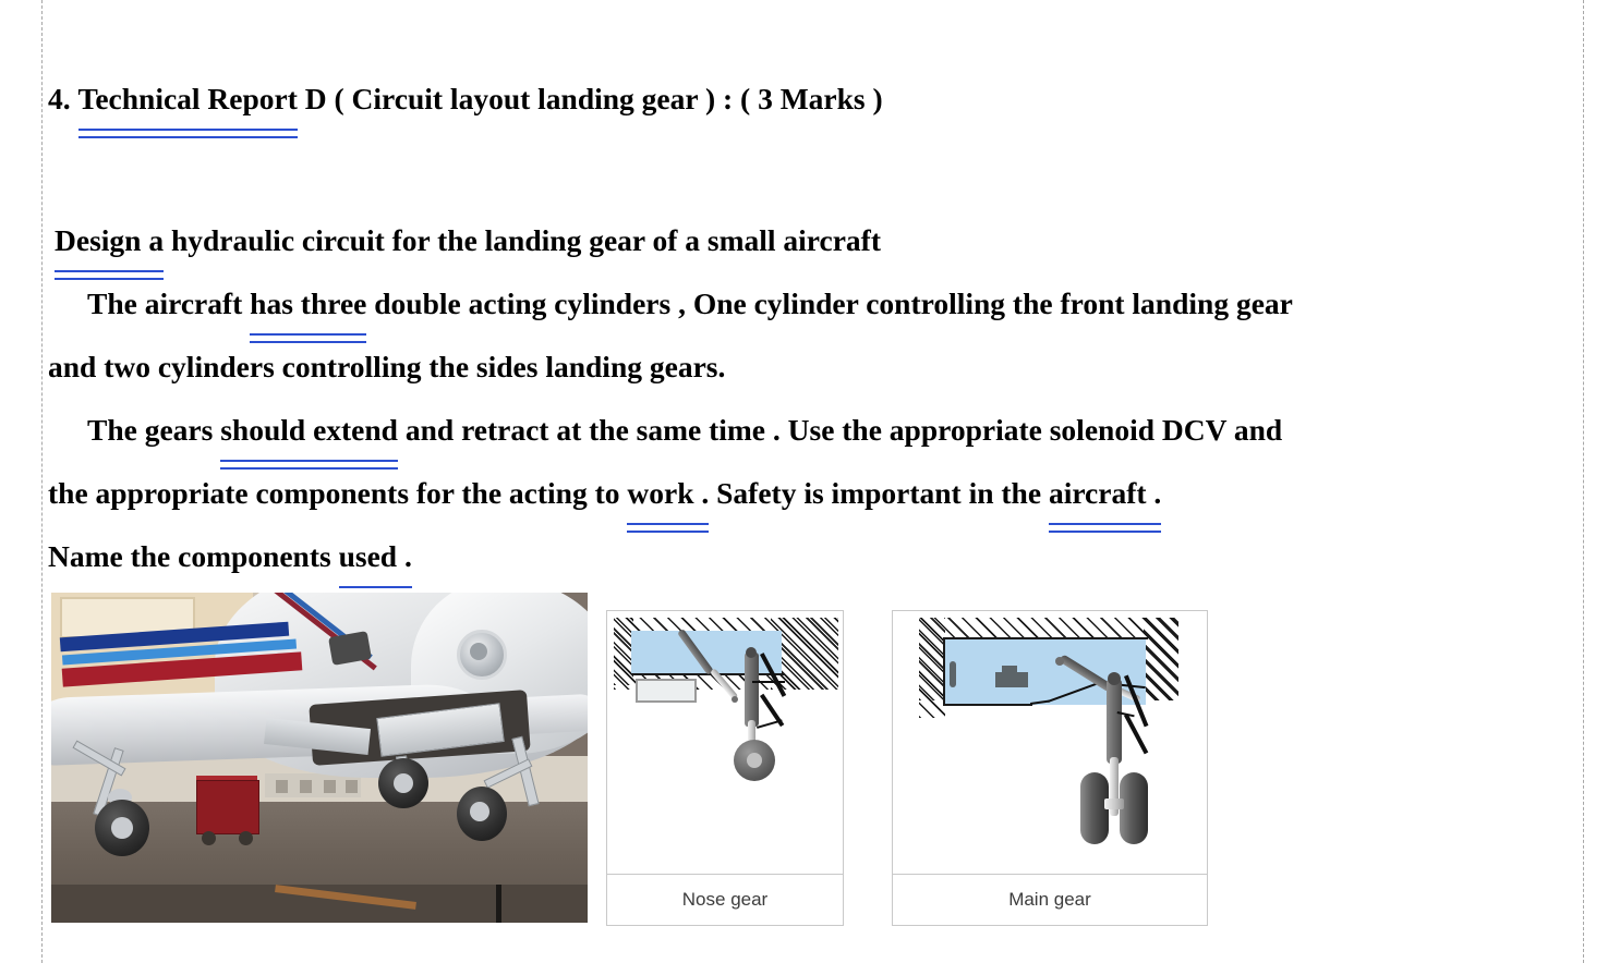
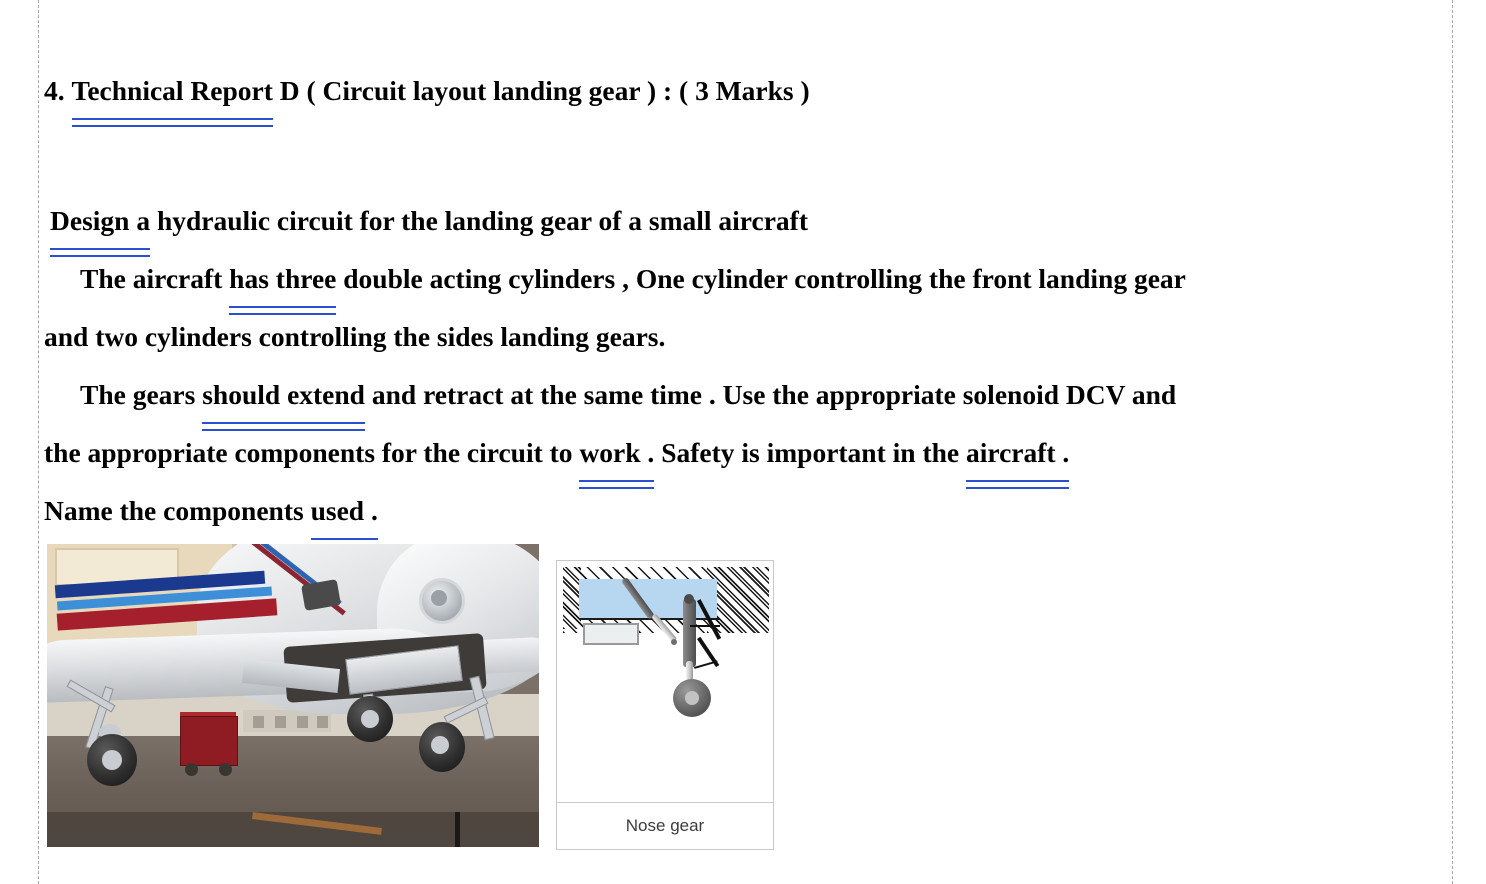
  4. Technical Report D ( Circuit layout landing gear ) : ( 3 Marks )
  Design a hydraulic circuit for the landing gear of a small aircraft
  The aircraft has three double acting cylinders , One cylinder controlling the front landing gear
  and two cylinders controlling the sides landing gears.
  The gears should extend and retract at the same time . Use the appropriate solenoid DCV and
- the appropriate components for the acting to work . Safety is important in the aircraft .
+ the appropriate components for the circuit to work . Safety is important in the aircraft .
  Name the components used .
  Nose gear
- Main gear
